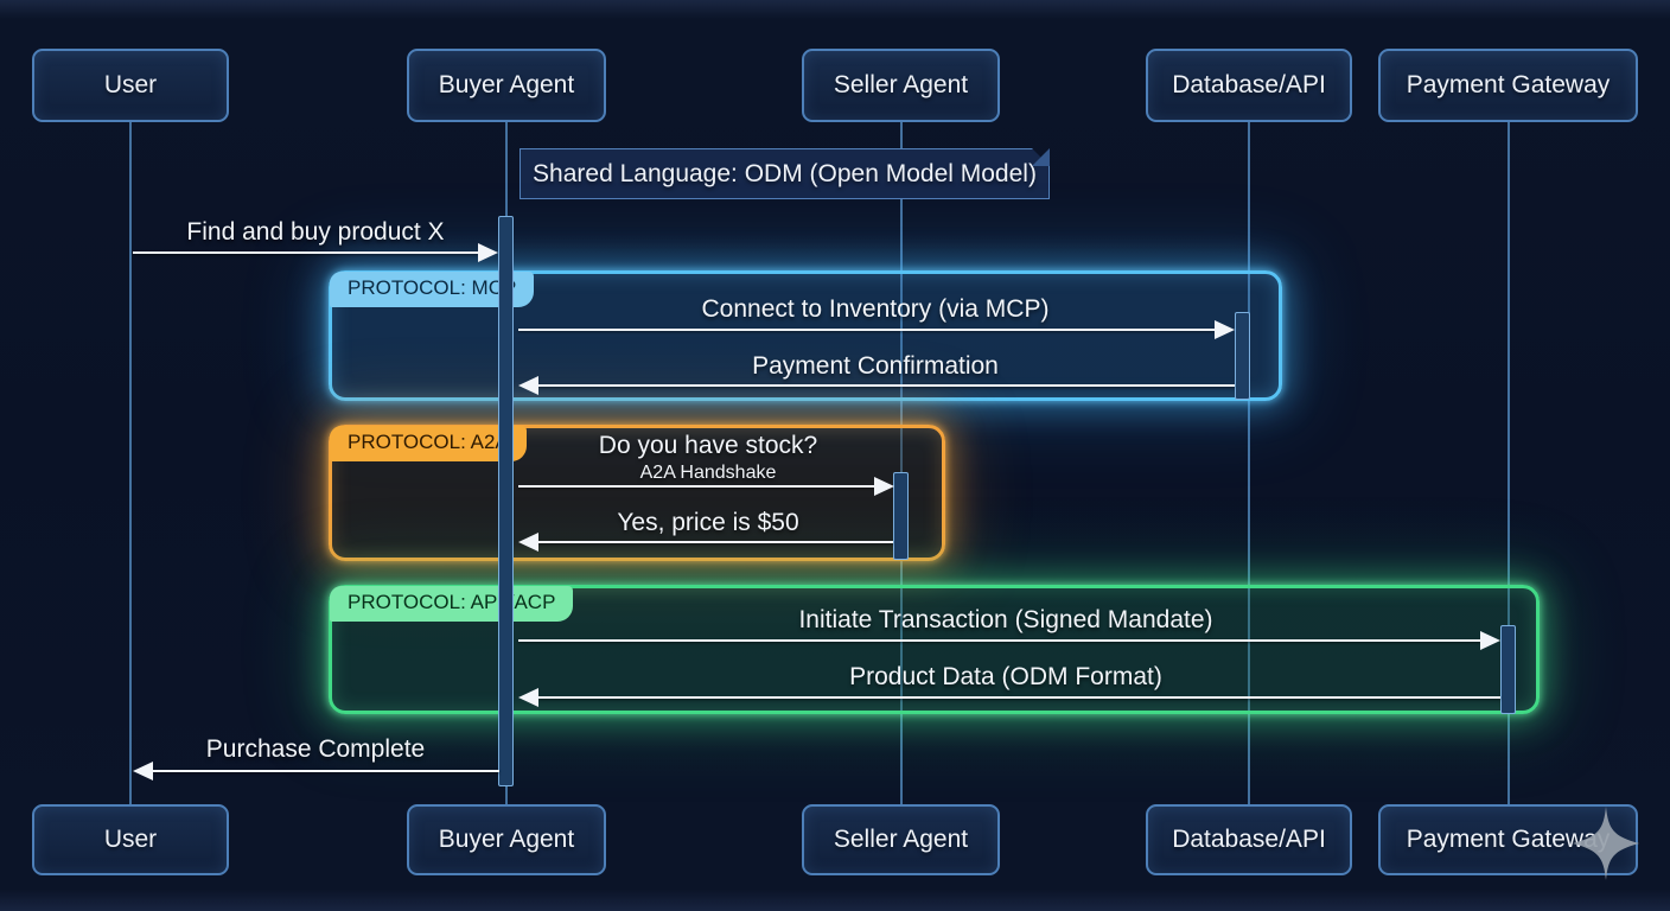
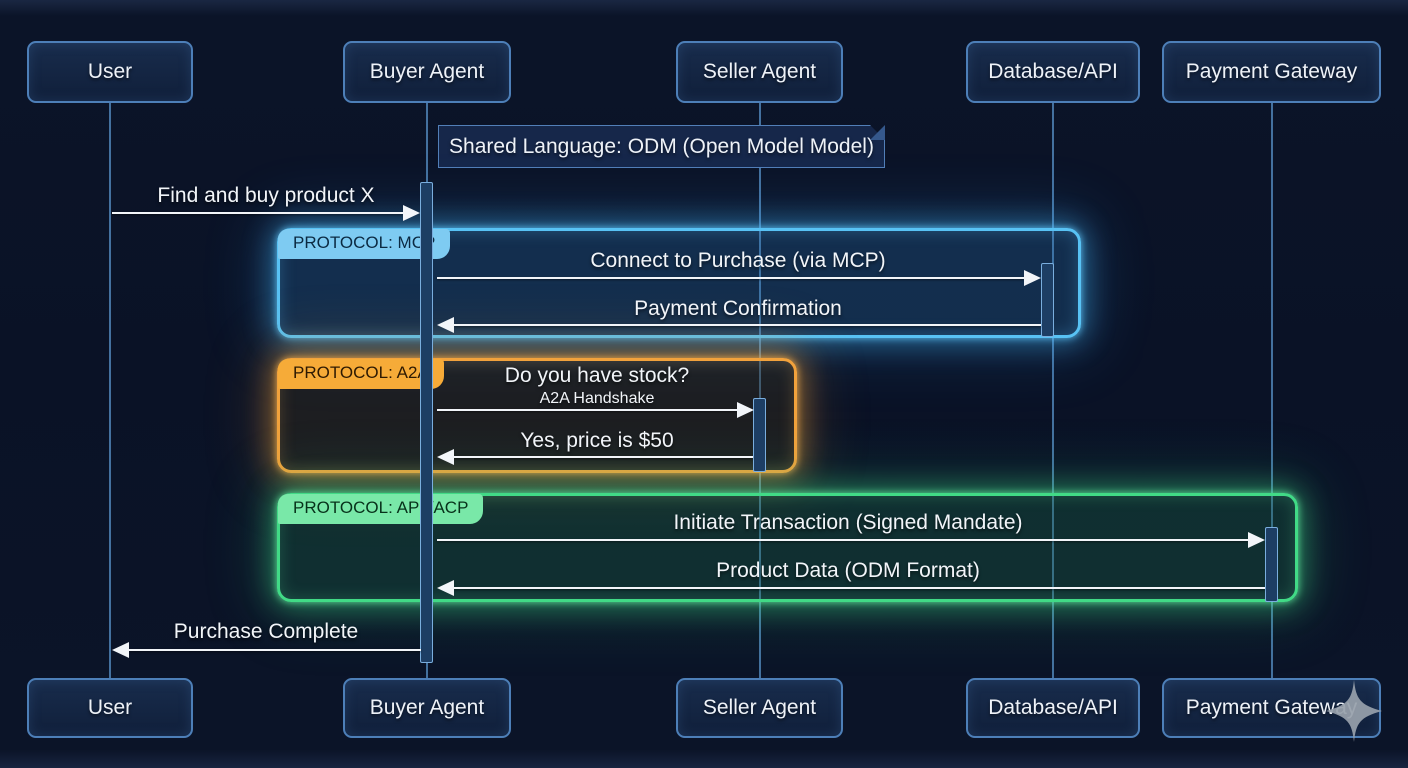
  Shared Language: ODM (Open Model Model)
  PROTOCOL: MC
  PROTOCOL: A2
  PROTOCOL: APACP
  Find and buy product X
- Connect to Inventory (via MCP)
+ Connect to Purchase (via MCP)
  Payment Confirmation
  Do you have stock?
  A2A Handshake
  Yes, price is $50
  Initiate Transaction (Signed Mandate)
  Product Data (ODM Format)
  Purchase Complete
  User
  Buyer Agent
  Seller Agent
  Database/API
  Payment Gateway
  User
  Buyer Agent
  Seller Agent
  Database/API
  Payment Gatew
